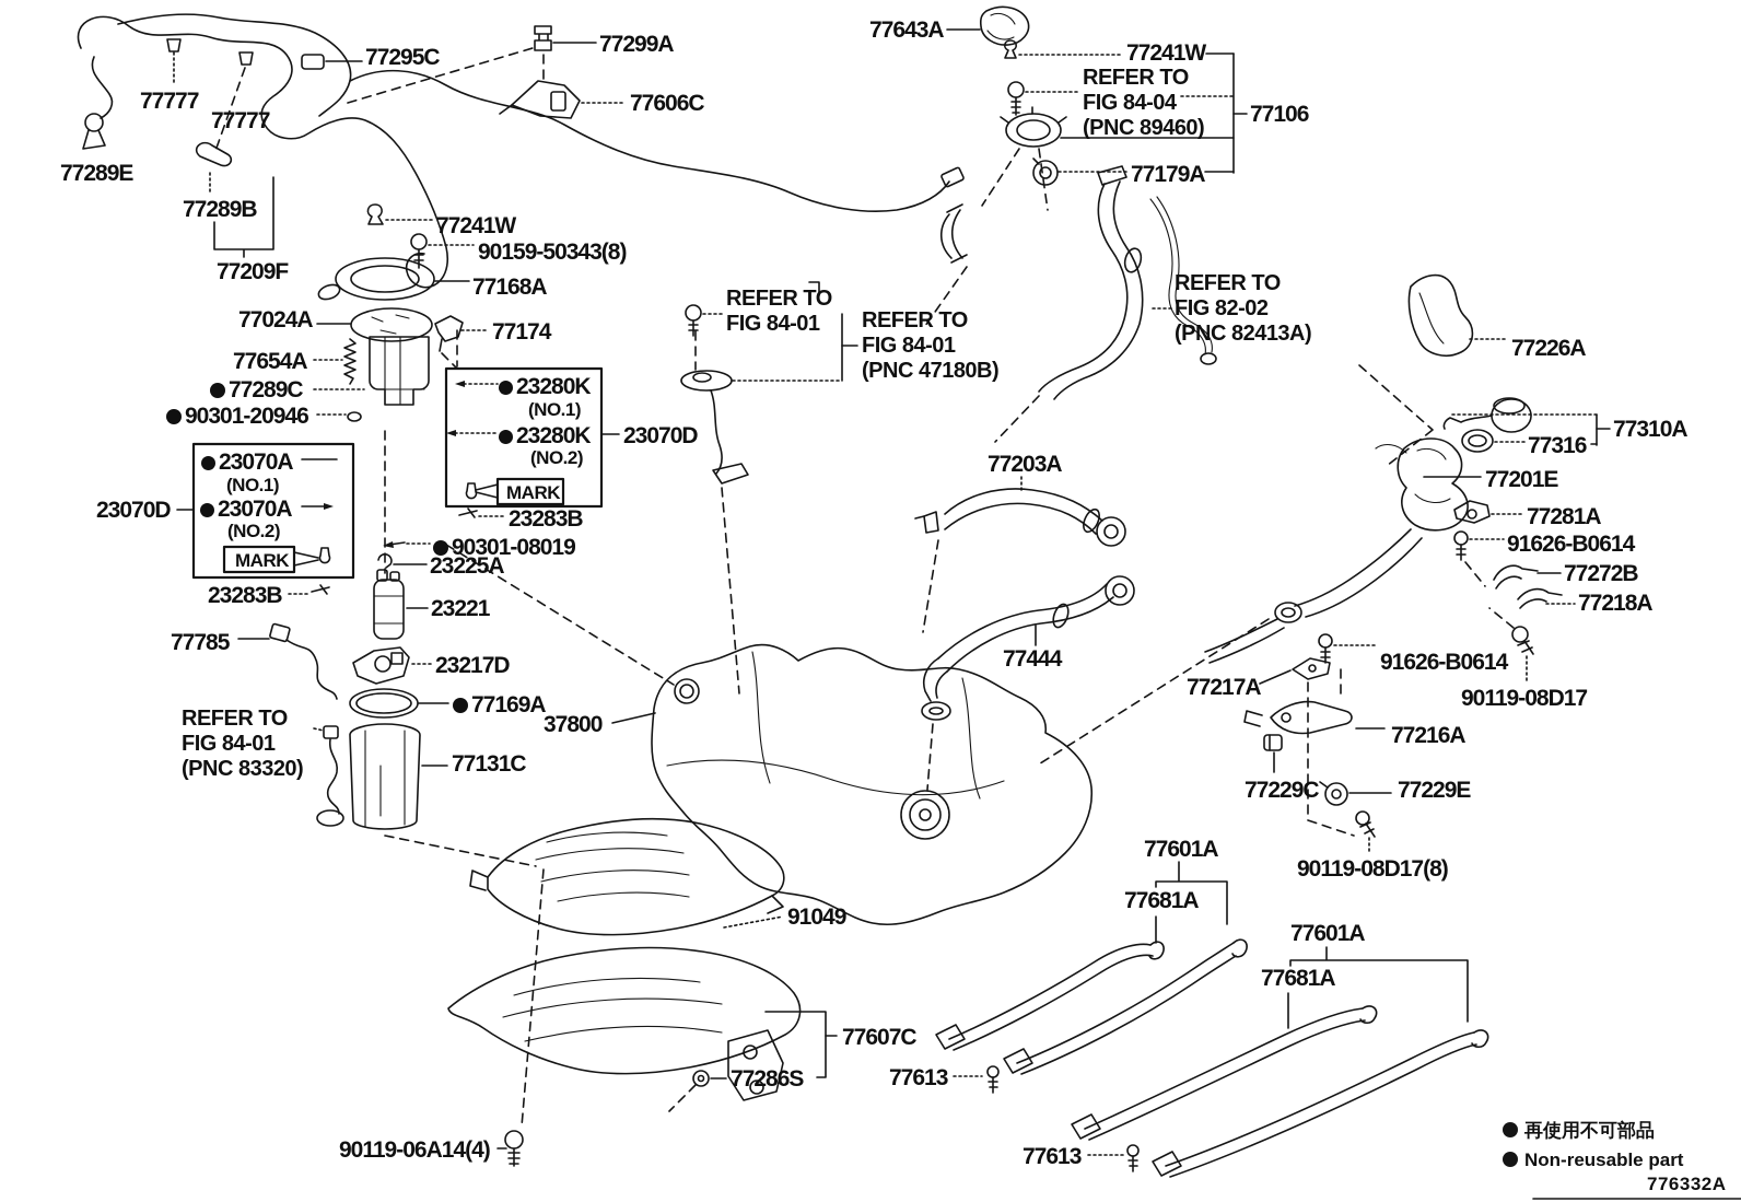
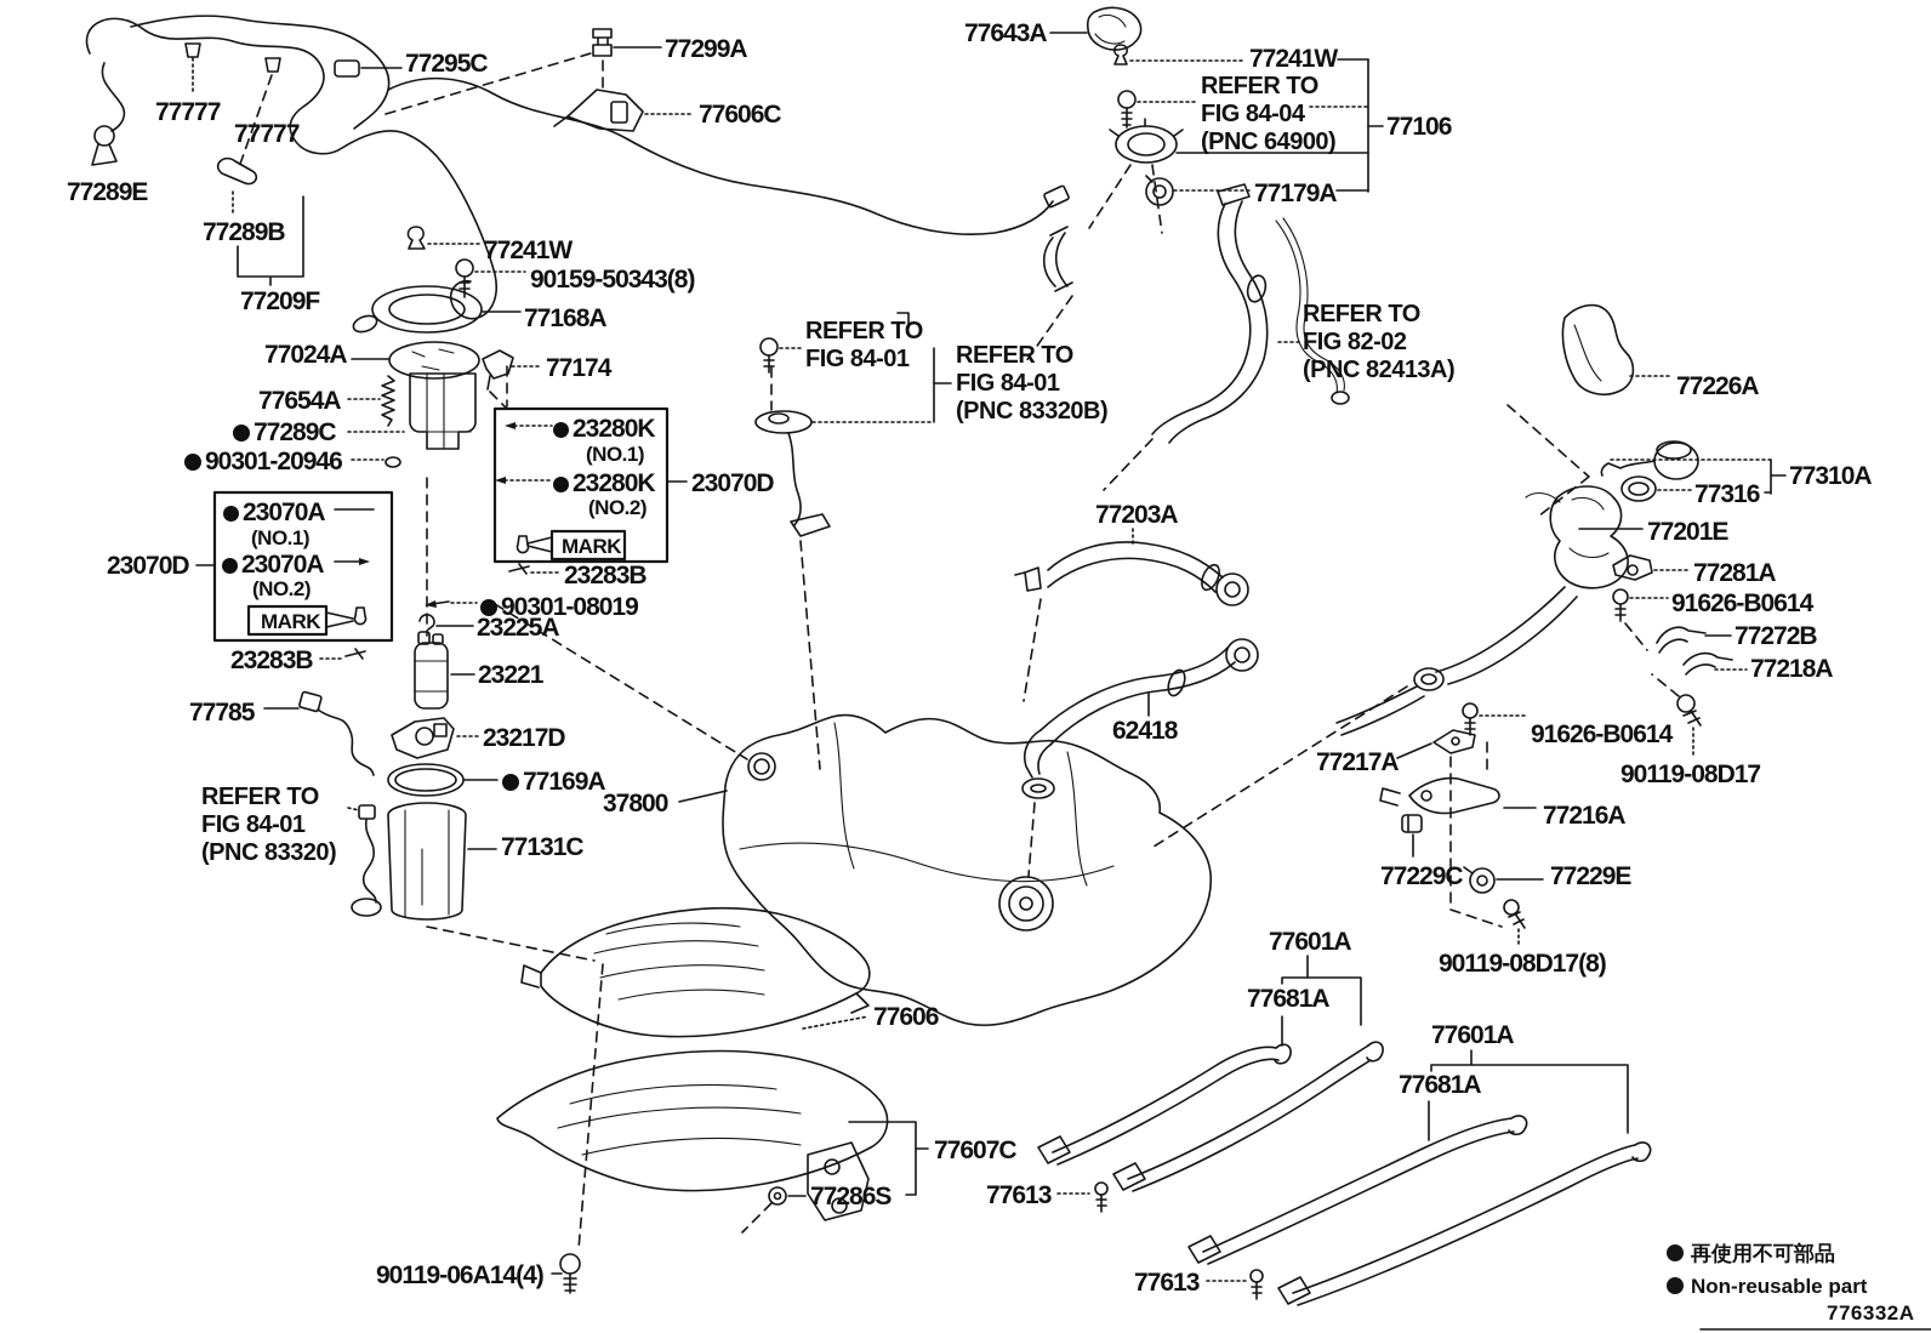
  77295C
  77299A
  77606C
  77777
  77777
  77289E
  77289B
  77209F
  77241W
  90159-50343(8)
  77168A
  77024A
  77174
  77654A
  77289C
  90301-20946
  23070D
  23070A
  (NO.1)
  23070A
  (NO.2)
  MARK
  23283B
  23280K
  (NO.1)
  23280K
  (NO.2)
  MARK
  23070D
  23283B
  90301-08019
  23225A
  23221
  77785
  23217D
  77169A
  37800
  77131C
  REFER TO
  FIG 84-01
  (PNC 83320)
  REFER TO
  FIG 84-01
  REFER TO
  FIG 84-01
- (PNC 47180B)
+ (PNC 83320B)
  77203A
- 77444
+ 62418
  77643A
  77241W
  REFER TO
  FIG 84-04
- (PNC 89460)
+ (PNC 64900)
  77106
  77179A
  REFER TO
  FIG 82-02
  (PNC 82413A)
  77226A
  77310A
  77316
  77201E
  77281A
  91626-B0614
  77272B
  77218A
  91626-B0614
  77217A
  90119-08D17
  77216A
  77229C
  77229E
  90119-08D17(8)
  77601A
  77681A
  77601A
  77681A
- 91049
+ 77606
  77607C
  77286S
  77613
  90119-06A14(4)
  77613
  再使用不可部品
  Non-reusable part
  776332A
